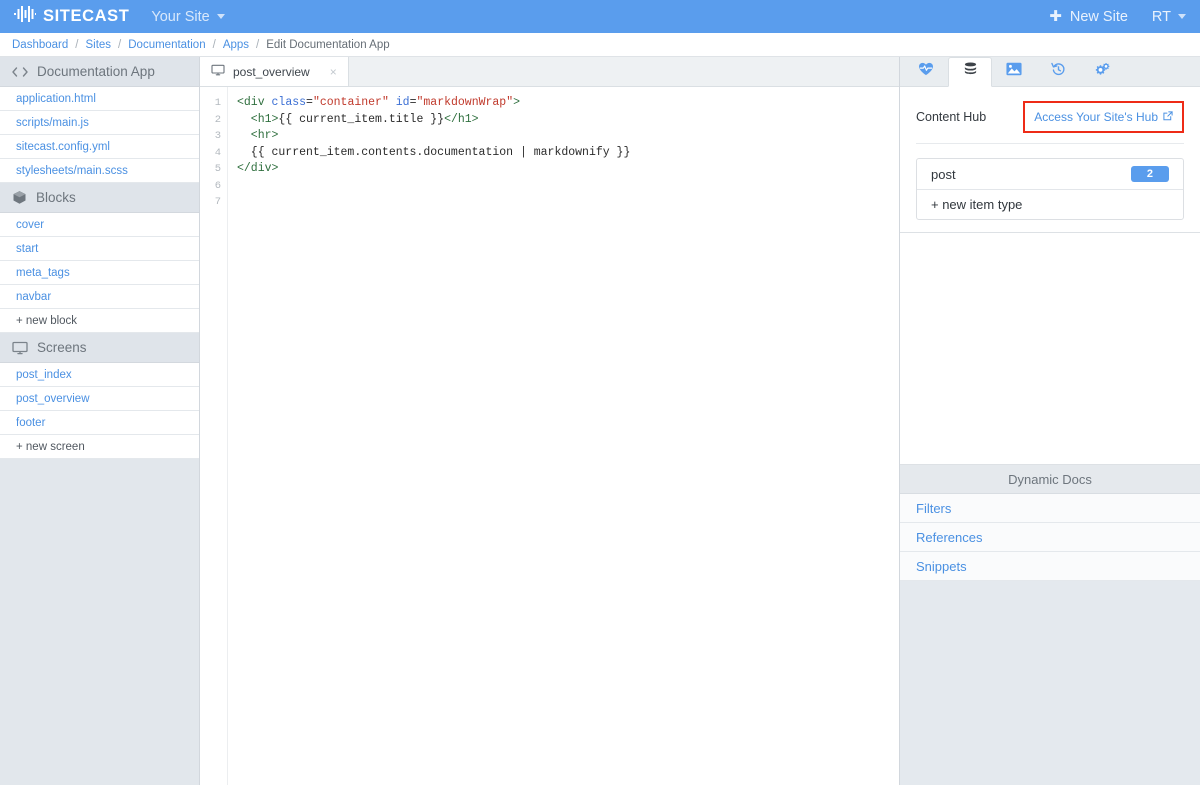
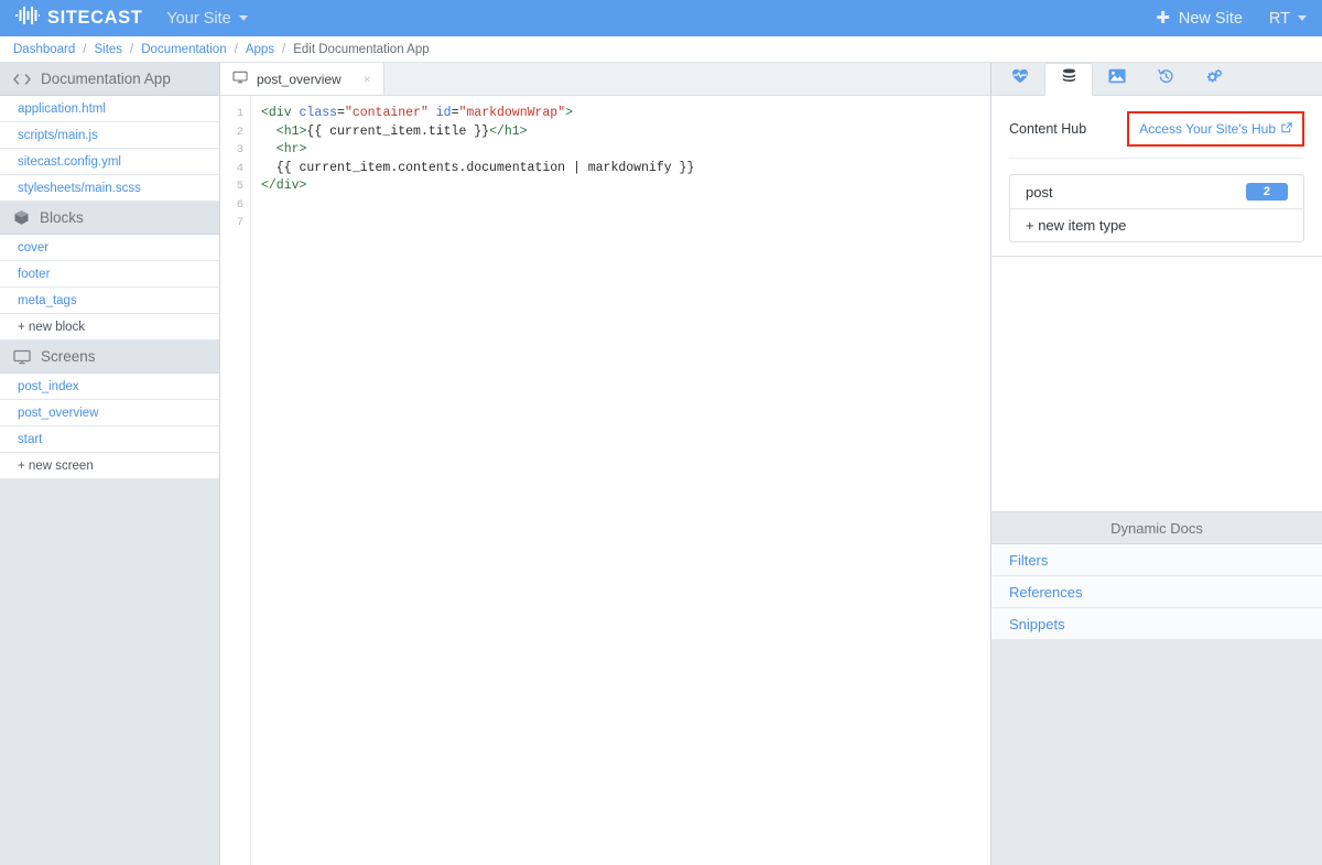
  SITECAST
  Your Site
  ✚
  New Site
  RT
  Dashboard
  /
  Sites
  /
  Documentation
  /
  Apps
  /
  Edit Documentation App
  Documentation App
  application.html
  scripts/main.js
  sitecast.config.yml
  stylesheets/main.scss
  Blocks
  cover
- start
+ footer
  meta_tags
- navbar
  + new block
  Screens
  post_index
  post_overview
- footer
+ start
  + new screen
  post_overview
  ×
  1
  2
  3
  4
  5
  6
  7
  <div class="container" id="markdownWrap">
  <h1>{{ current_item.title }}</h1>
  <hr>
  {{ current_item.contents.documentation | markdownify }}
  </div>
  Content Hub
  Access Your Site's Hub
  post
  2
  + new item type
  Dynamic Docs
  Filters
  References
  Snippets
